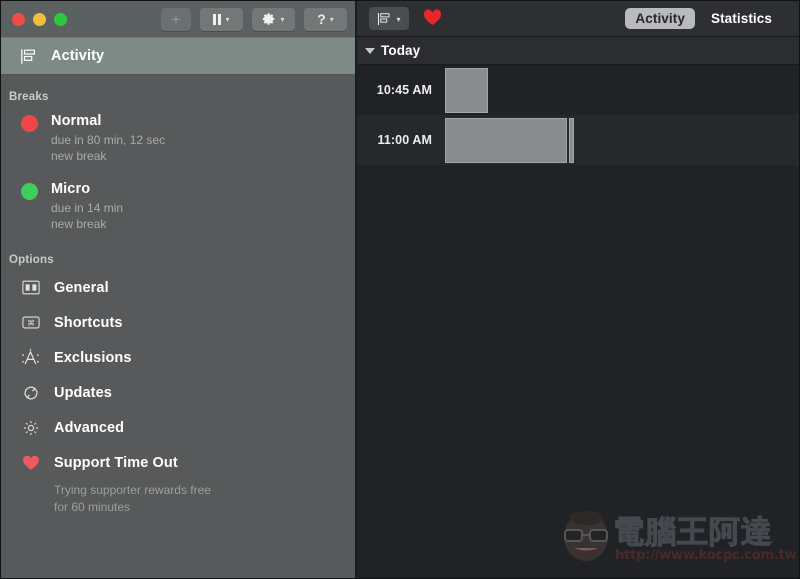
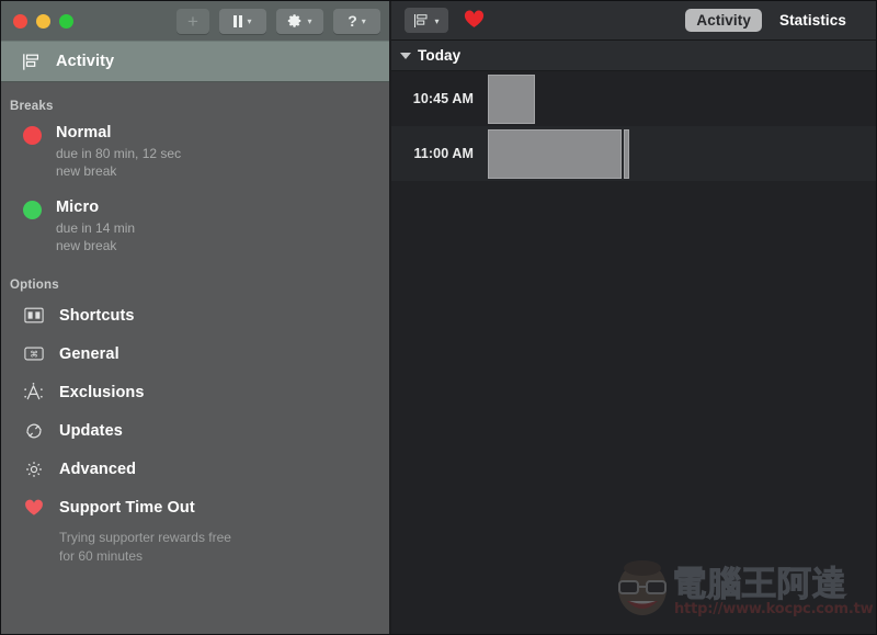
  +
  ▾
  ▾
  ?
  ▾
  Activity
  Breaks
  Normal
  due in 80 min, 12 sec
  new break
  Micro
  due in 14 min
  new break
  Options
- General
+ Shortcuts
  ⌘
- Shortcuts
+ General
  Exclusions
  Updates
  Advanced
  Support Time Out
  Trying supporter rewards free
  for 60 minutes
  ▾
  Activity
  Statistics
  Today
  10:45 AM
  11:00 AM
  電腦王阿達
  http://www.kocpc.com.tw
